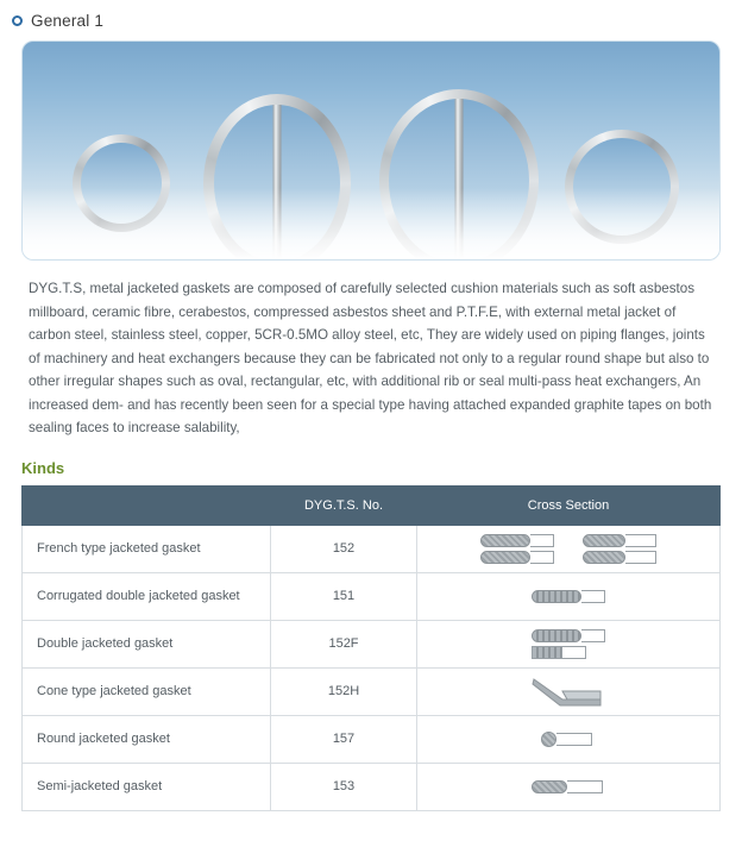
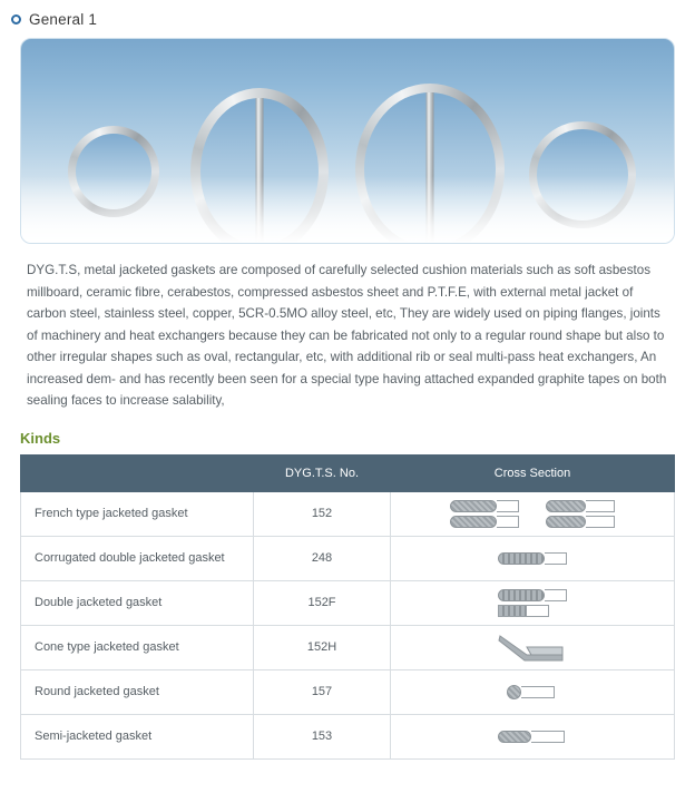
  General 1
  DYG.T.S, metal jacketed gaskets are composed of carefully selected cushion materials such as soft asbestos millboard, ceramic fibre, cerabestos, compressed asbestos sheet and P.T.F.E, with external metal jacket of carbon steel, stainless steel, copper, 5CR-0.5MO alloy steel, etc, They are widely used on piping flanges, joints of machinery and heat exchangers because they can be fabricated not only to a regular round shape but also to other irregular shapes such as oval, rectangular, etc, with additional rib or seal multi-pass heat exchangers, An increased dem- and has recently been seen for a special type having attached expanded graphite tapes on both sealing faces to increase salability,
  Kinds
  	DYG.T.S. No.	Cross Section
  French type jacketed gasket	152
- Corrugated double jacketed gasket	151
+ Corrugated double jacketed gasket	248
  Double jacketed gasket	152F
  Cone type jacketed gasket	152H
  Round jacketed gasket	157
  Semi-jacketed gasket	153
